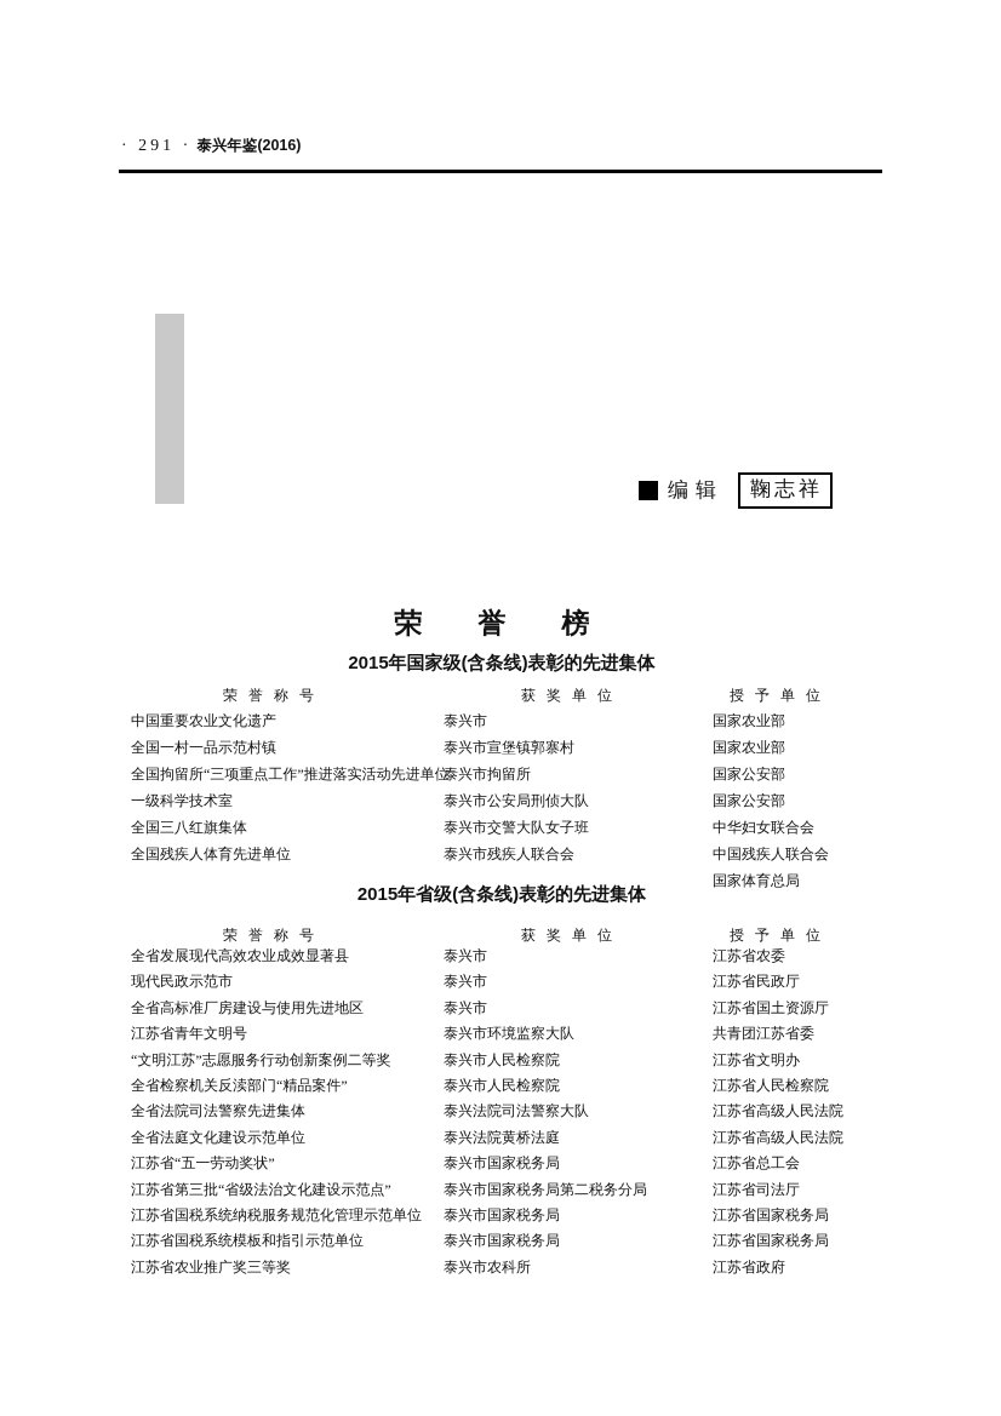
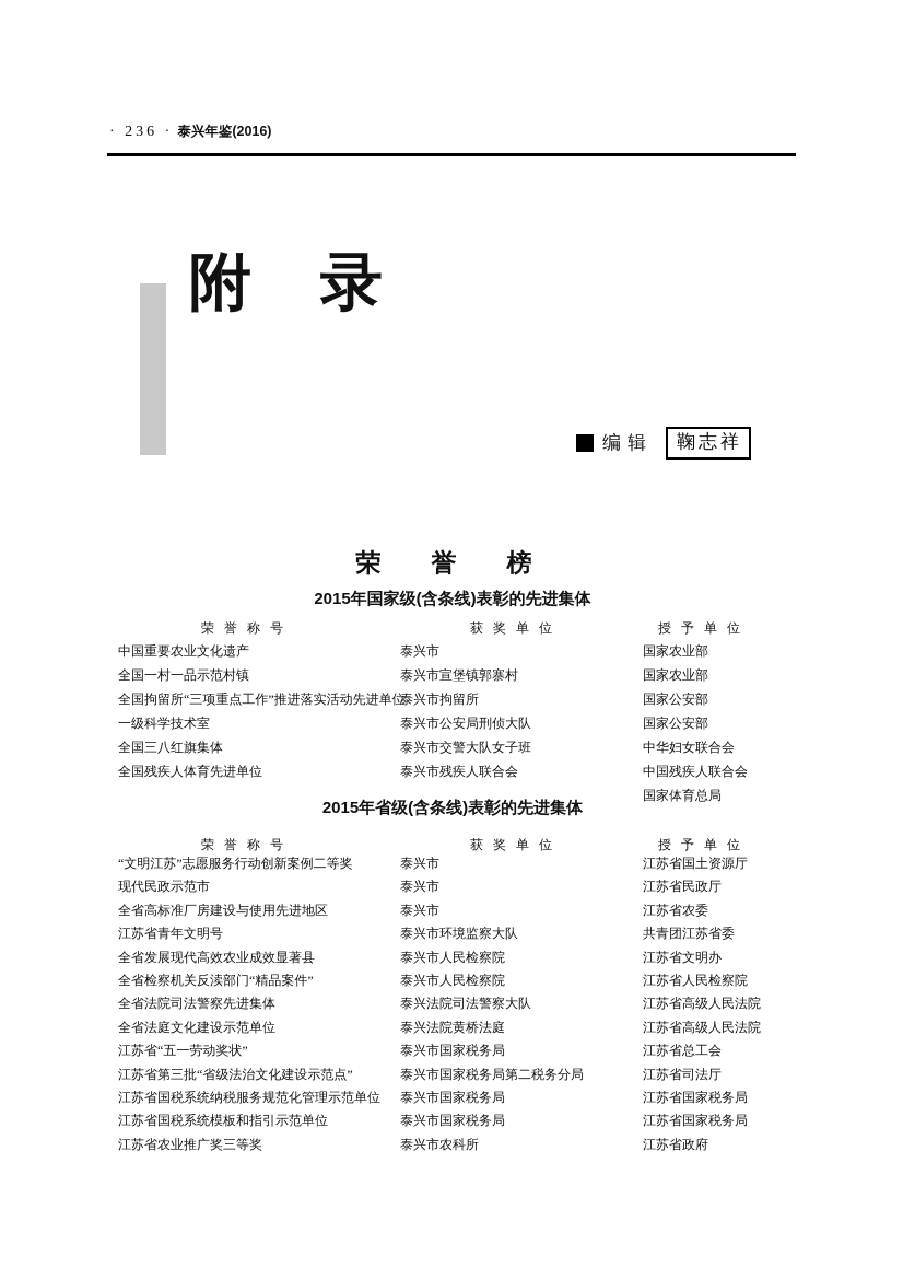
- · 291 ·
+ · 236 ·
  泰兴年鉴(2016)
+ 附 录
  编辑
  鞠志祥
  荣誉榜
  2015年国家级(含条线)表彰的先进集体
  荣誉称号
  获奖单位
  授予单位
  中国重要农业文化遗产
  泰兴市
  国家农业部
  全国一村一品示范村镇
  泰兴市宣堡镇郭寨村
  国家农业部
  全国拘留所“三项重点工作”推进落实活动先进单位
  泰兴市拘留所
  国家公安部
  一级科学技术室
  泰兴市公安局刑侦大队
  国家公安部
  全国三八红旗集体
  泰兴市交警大队女子班
  中华妇女联合会
  全国残疾人体育先进单位
  泰兴市残疾人联合会
  中国残疾人联合会
  国家体育总局
  2015年省级(含条线)表彰的先进集体
  荣誉称号
  获奖单位
  授予单位
- 全省发展现代高效农业成效显著县
+ “文明江苏”志愿服务行动创新案例二等奖
  泰兴市
- 江苏省农委
+ 江苏省国土资源厅
  现代民政示范市
  泰兴市
  江苏省民政厅
  全省高标准厂房建设与使用先进地区
  泰兴市
- 江苏省国土资源厅
+ 江苏省农委
  江苏省青年文明号
  泰兴市环境监察大队
  共青团江苏省委
- “文明江苏”志愿服务行动创新案例二等奖
+ 全省发展现代高效农业成效显著县
  泰兴市人民检察院
  江苏省文明办
  全省检察机关反渎部门“精品案件”
  泰兴市人民检察院
  江苏省人民检察院
  全省法院司法警察先进集体
  泰兴法院司法警察大队
  江苏省高级人民法院
  全省法庭文化建设示范单位
  泰兴法院黄桥法庭
  江苏省高级人民法院
  江苏省“五一劳动奖状”
  泰兴市国家税务局
  江苏省总工会
  江苏省第三批“省级法治文化建设示范点”
  泰兴市国家税务局第二税务分局
  江苏省司法厅
  江苏省国税系统纳税服务规范化管理示范单位
  泰兴市国家税务局
  江苏省国家税务局
  江苏省国税系统模板和指引示范单位
  泰兴市国家税务局
  江苏省国家税务局
  江苏省农业推广奖三等奖
  泰兴市农科所
  江苏省政府
